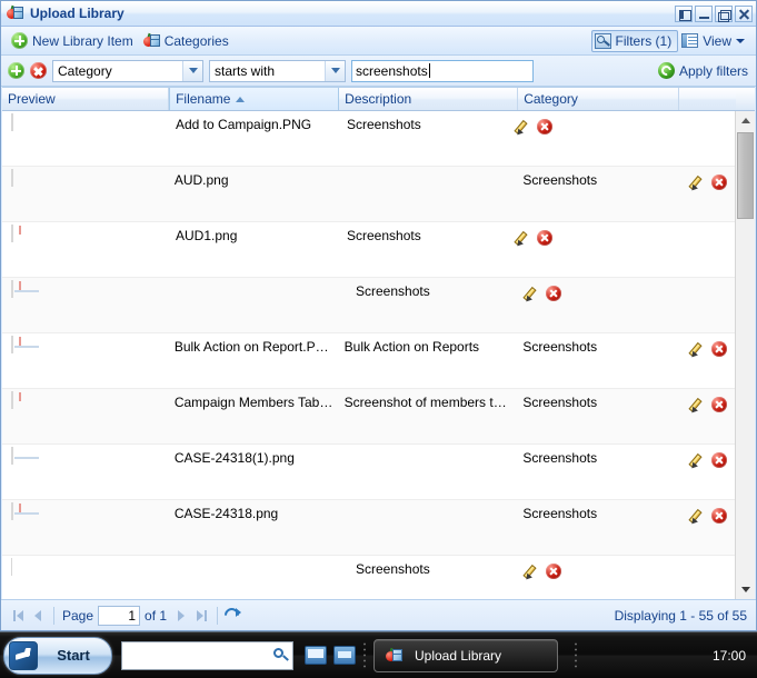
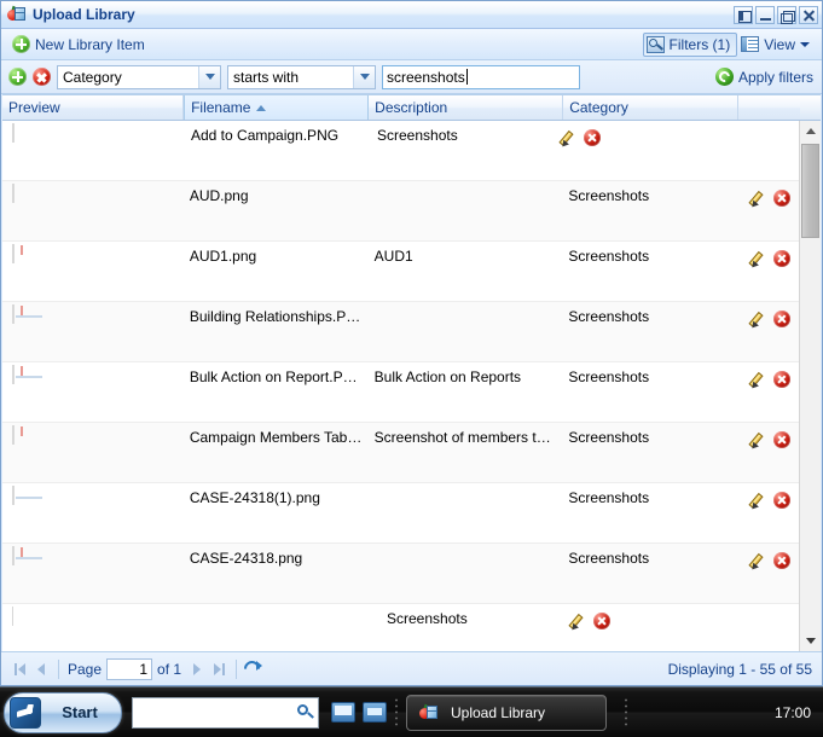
  Upload Library
  New Library Item
- Categories
  Filters (1)
  View
  Category
  starts with
  screenshots
  Apply filters
  Preview
  Filename
  Description
  Category
  Add to Campaign.PNG
  Screenshots
  AUD.png
  Screenshots
  AUD1.png
+ AUD1
  Screenshots
+ Building Relationships.PNG
  Screenshots
  Bulk Action on Report.PNG
  Bulk Action on Reports
  Screenshots
  Campaign Members Tab…
  Screenshot of members tab
  Screenshots
  CASE-24318(1).png
  Screenshots
  CASE-24318.png
  Screenshots
  Screenshots
  Page
  1
  of 1
  Displaying 1 - 55 of 55
  Start
  Upload Library
  17:00
